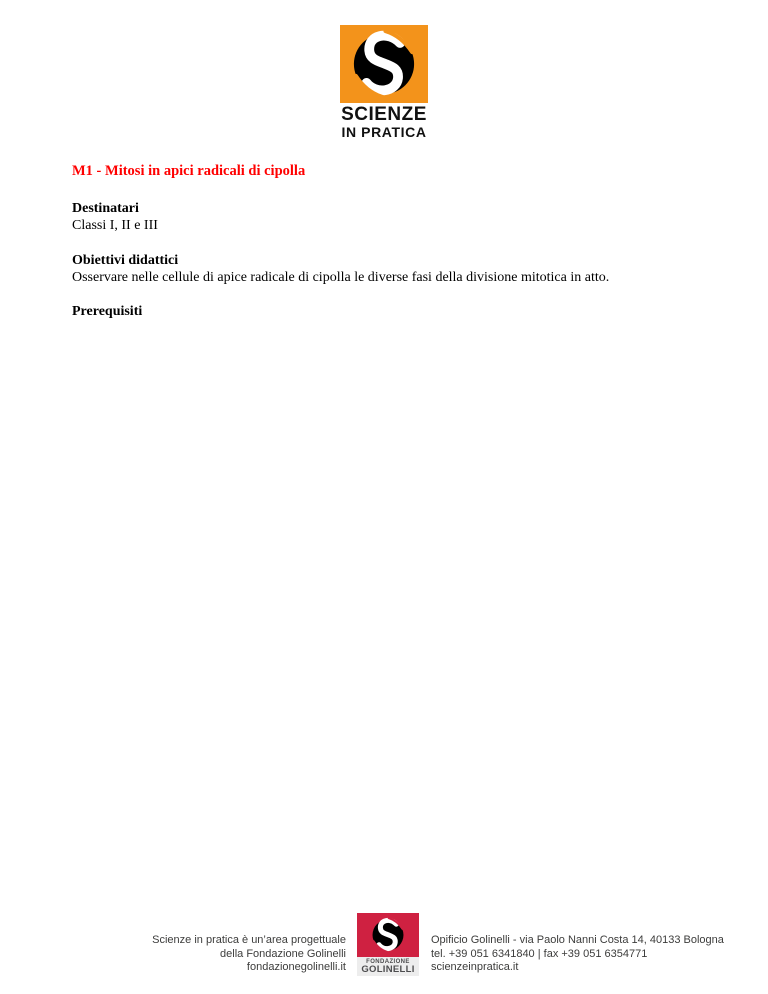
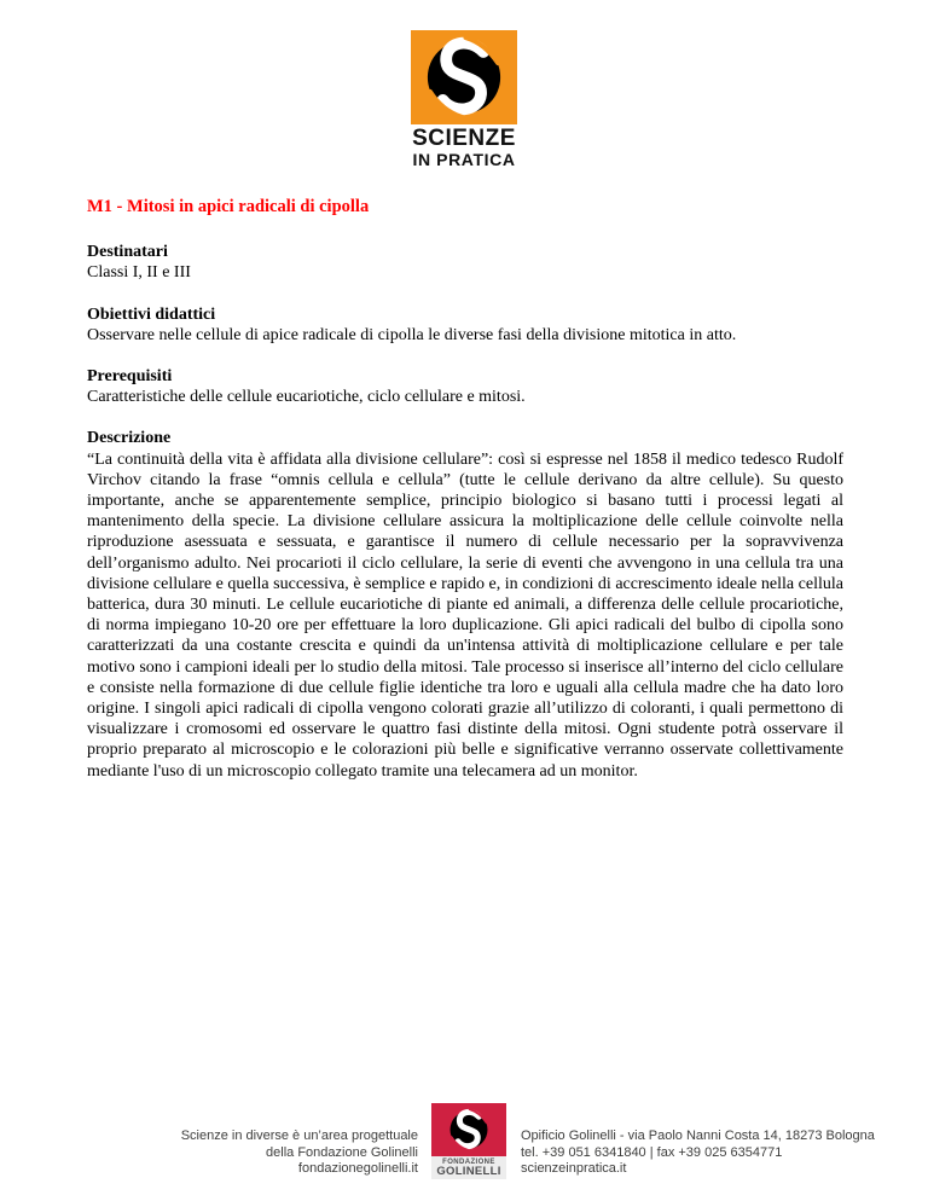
  SCIENZE
  IN PRATICA
  M1 - Mitosi in apici radicali di cipolla
  Destinatari
  Classi I, II e III
  Obiettivi didattici
  Osservare nelle cellule di apice radicale di cipolla le diverse fasi della divisione mitotica in atto.
  Prerequisiti
+ Caratteristiche delle cellule eucariotiche, ciclo cellulare e mitosi.
+ Descrizione
+ “La continuità della vita è affidata alla divisione cellulare”: così si espresse nel 1858 il medico tedesco Rudolf Virchov citando la frase “omnis cellula e cellula” (tutte le cellule derivano da altre cellule). Su questo importante, anche se apparentemente semplice, principio biologico si basano tutti i processi legati al mantenimento della specie. La divisione cellulare assicura la moltiplicazione delle cellule coinvolte nella riproduzione asessuata e sessuata, e garantisce il numero di cellule necessario per la sopravvivenza dell’organismo adulto. Nei procarioti il ciclo cellulare, la serie di eventi che avvengono in una cellula tra una divisione cellulare e quella successiva, è semplice e rapido e, in condizioni di accrescimento ideale nella cellula batterica, dura 30 minuti. Le cellule eucariotiche di piante ed animali, a differenza delle cellule procariotiche, di norma impiegano 10-20 ore per effettuare la loro duplicazione. Gli apici radicali del bulbo di cipolla sono caratterizzati da una costante crescita e quindi da un'intensa attività di moltiplicazione cellulare e per tale motivo sono i campioni ideali per lo studio della mitosi. Tale processo si inserisce all’interno del ciclo cellulare e consiste nella formazione di due cellule figlie identiche tra loro e uguali alla cellula madre che ha dato loro origine. I singoli apici radicali di cipolla vengono colorati grazie all’utilizzo di coloranti, i quali permettono di visualizzare i cromosomi ed osservare le quattro fasi distinte della mitosi. Ogni studente potrà osservare il proprio preparato al microscopio e le colorazioni più belle e significative verranno osservate collettivamente mediante l'uso di un microscopio collegato tramite una telecamera ad un monitor.
- Scienze in pratica è un’area progettuale
+ Scienze in diverse è un’area progettuale
  della Fondazione Golinelli
  fondazionegolinelli.it
  GOLINELLI
- Opificio Golinelli - via Paolo Nanni Costa 14, 40133 Bologna
+ Opificio Golinelli - via Paolo Nanni Costa 14, 18273 Bologna
- tel. +39 051 6341840 | fax +39 051 6354771
+ tel. +39 051 6341840 | fax +39 025 6354771
  scienzeinpratica.it
